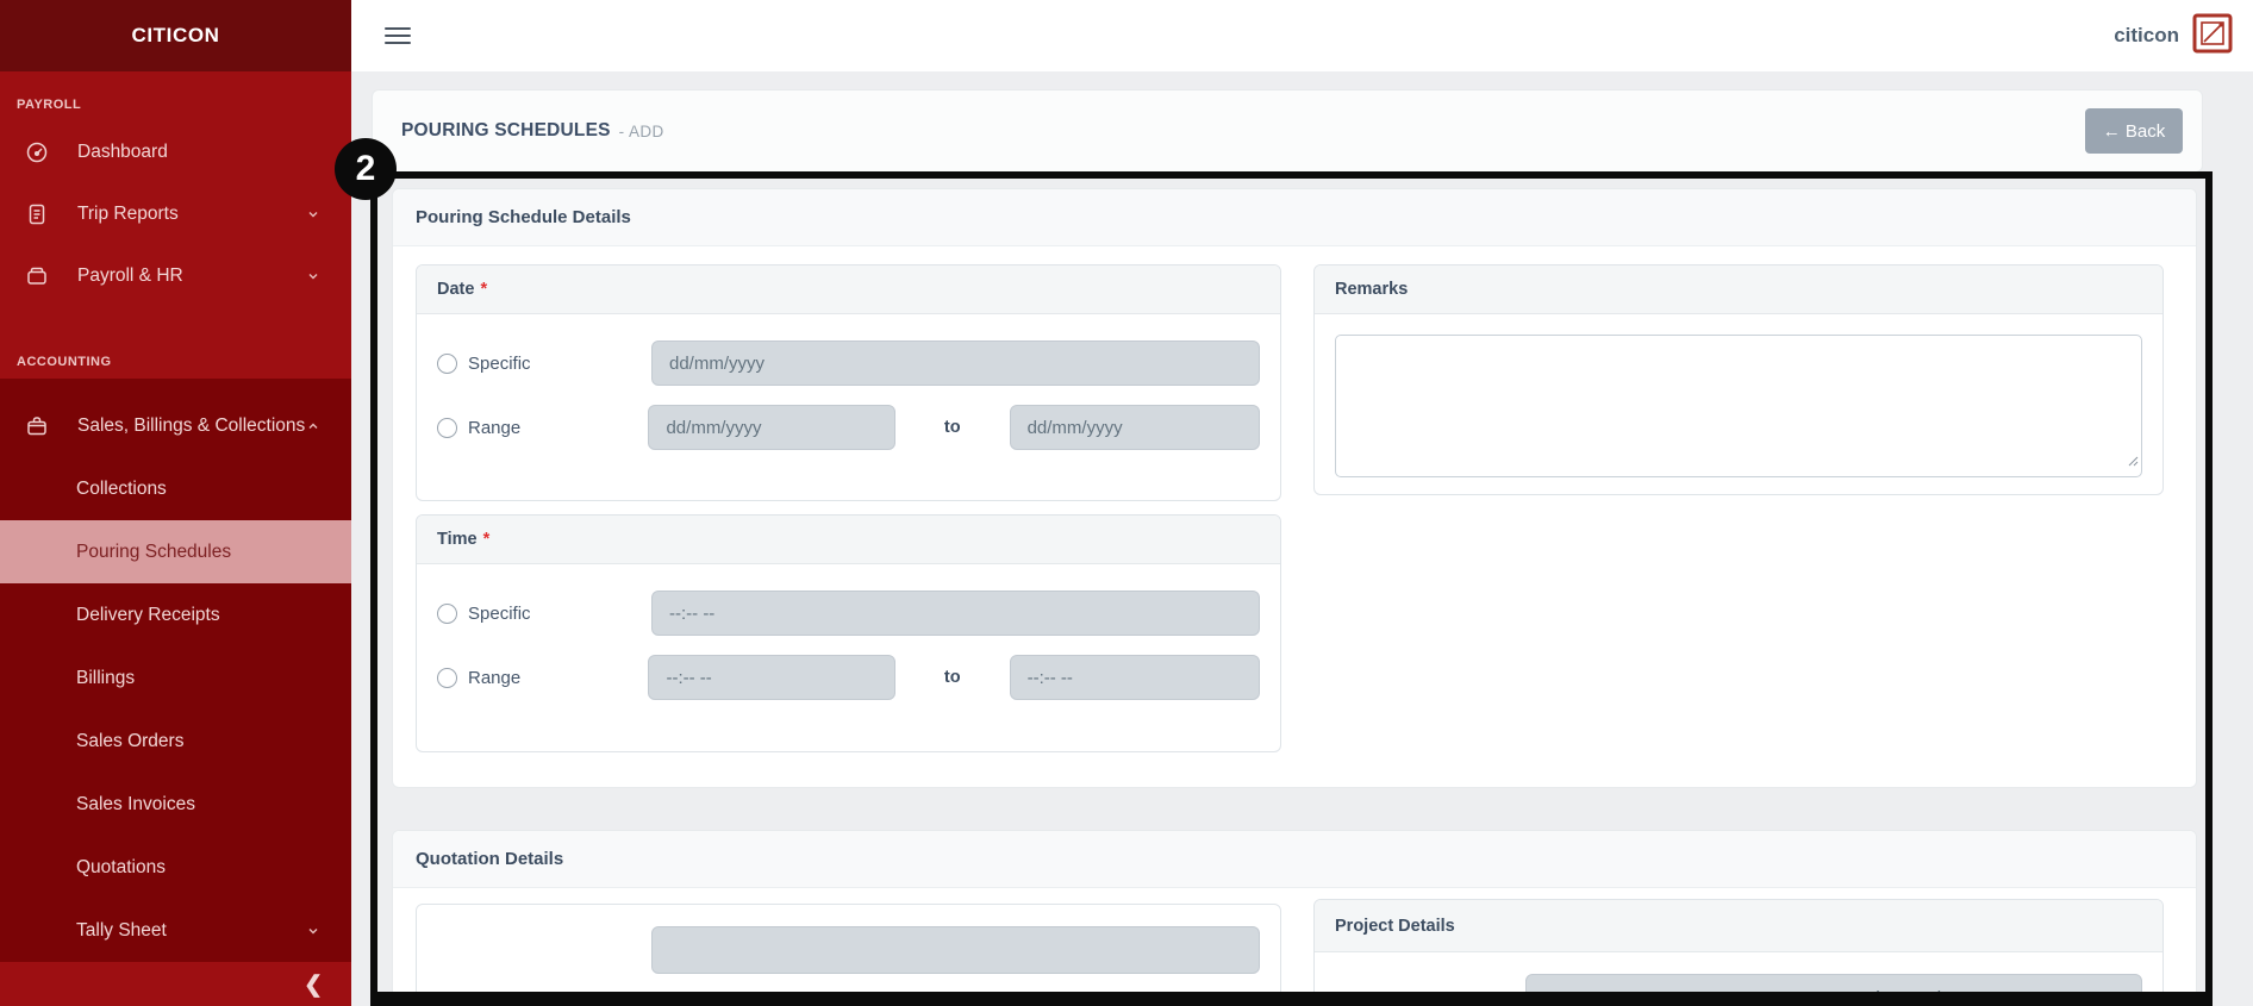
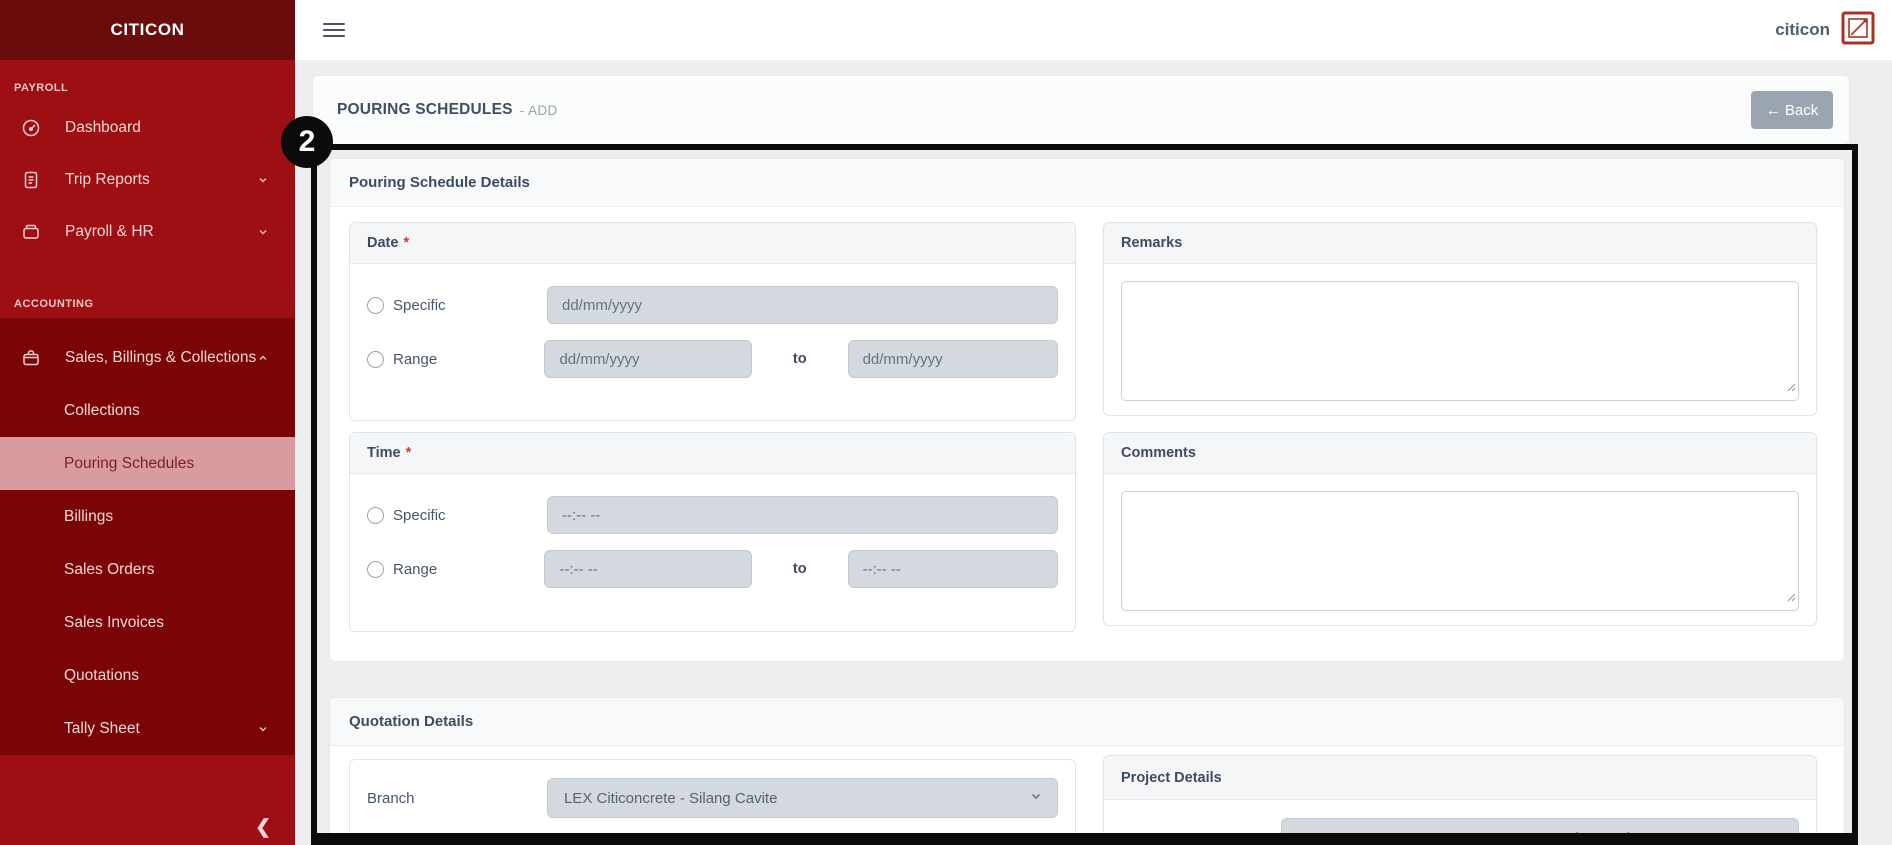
  CITICON
  PAYROLL
  Dashboard
  Trip Reports
  Payroll & HR
  ACCOUNTING
  Sales, Billings & Collections
  Collections
  Pouring Schedules
- Delivery Receipts
  Billings
  Sales Orders
  Sales Invoices
  Quotations
  Tally Sheet
  ❮
  citicon
  POURING SCHEDULES
  - ADD
  ← Back
  Pouring Schedule Details
  Date
  *
  Specific
  dd/mm/yyyy
  Range
  dd/mm/yyyy
  to
  dd/mm/yyyy
  Time
  *
  Specific
  --:-- --
  Range
  --:-- --
  to
  --:-- --
  Remarks
+ Comments
  Quotation Details
+ Branch
+ LEX Citiconcrete - Silang Cavite
  Project Details
  Name
  0611 : CAVITE-LAGUNA EXPRESSWAY (CALAX) - SIDE BARRIER
  ×
  2
